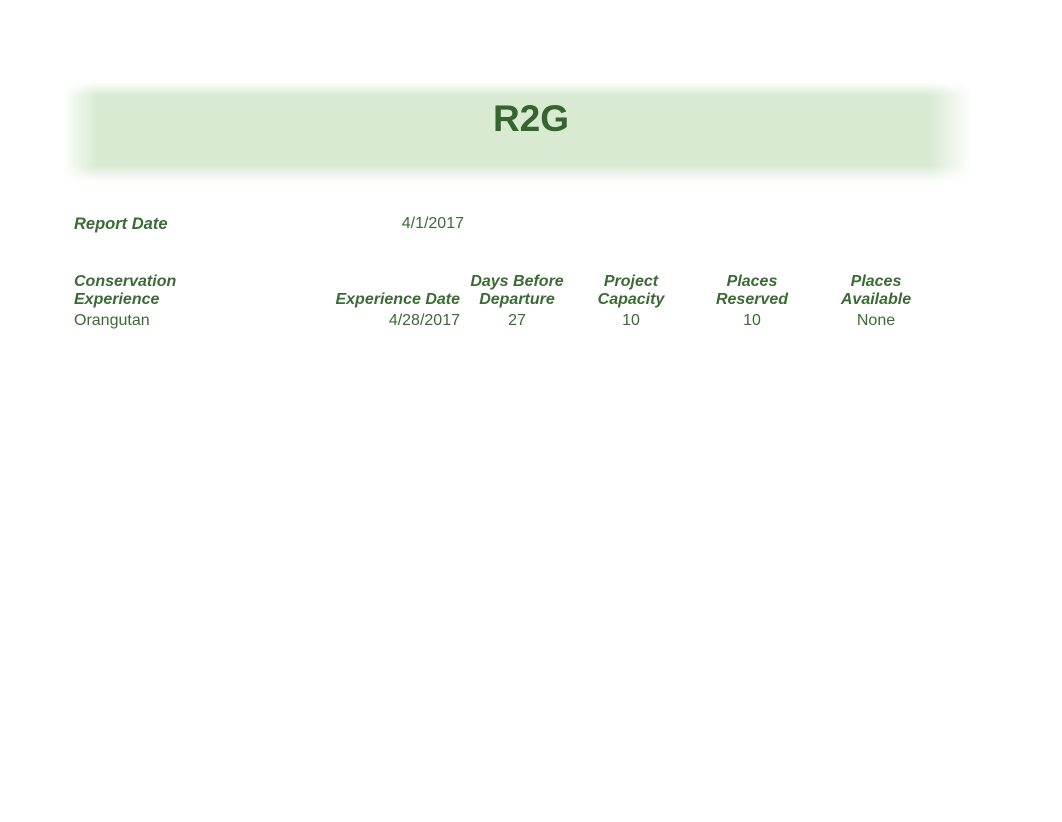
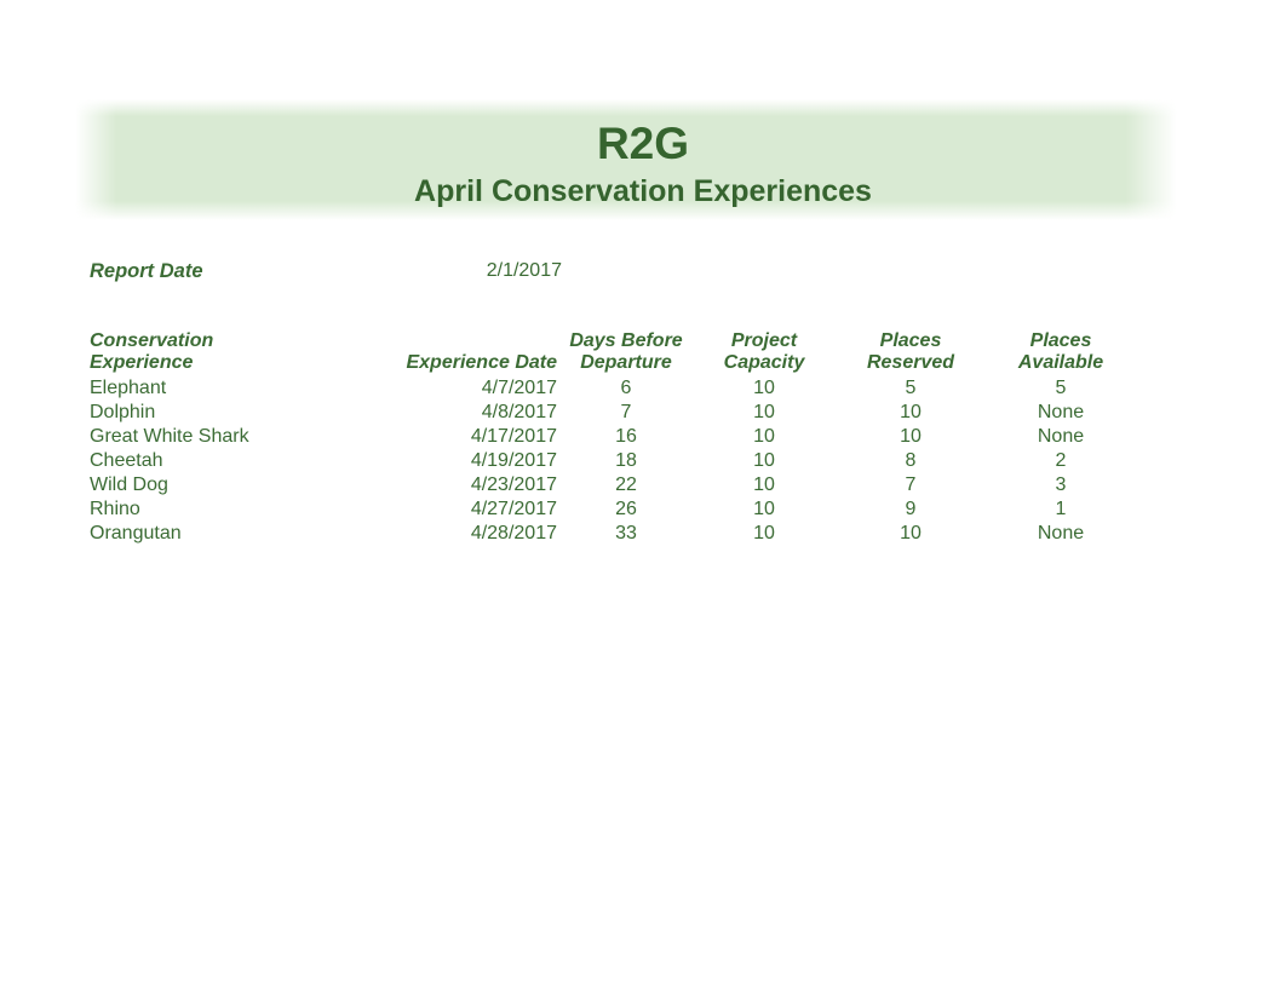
  R2G
+ April Conservation Experiences
  Report Date
- 4/1/2017
+ 2/1/2017
  Conservation Experience	Experience Date	Days Before Departure	Project Capacity	Places Reserved	Places Available
+ Elephant	4/7/2017	6	10	5	5
+ Dolphin	4/8/2017	7	10	10	None
+ Great White Shark	4/17/2017	16	10	10	None
+ Cheetah	4/19/2017	18	10	8	2
+ Wild Dog	4/23/2017	22	10	7	3
+ Rhino	4/27/2017	26	10	9	1
- Orangutan	4/28/2017	27	10	10	None
+ Orangutan	4/28/2017	33	10	10	None
